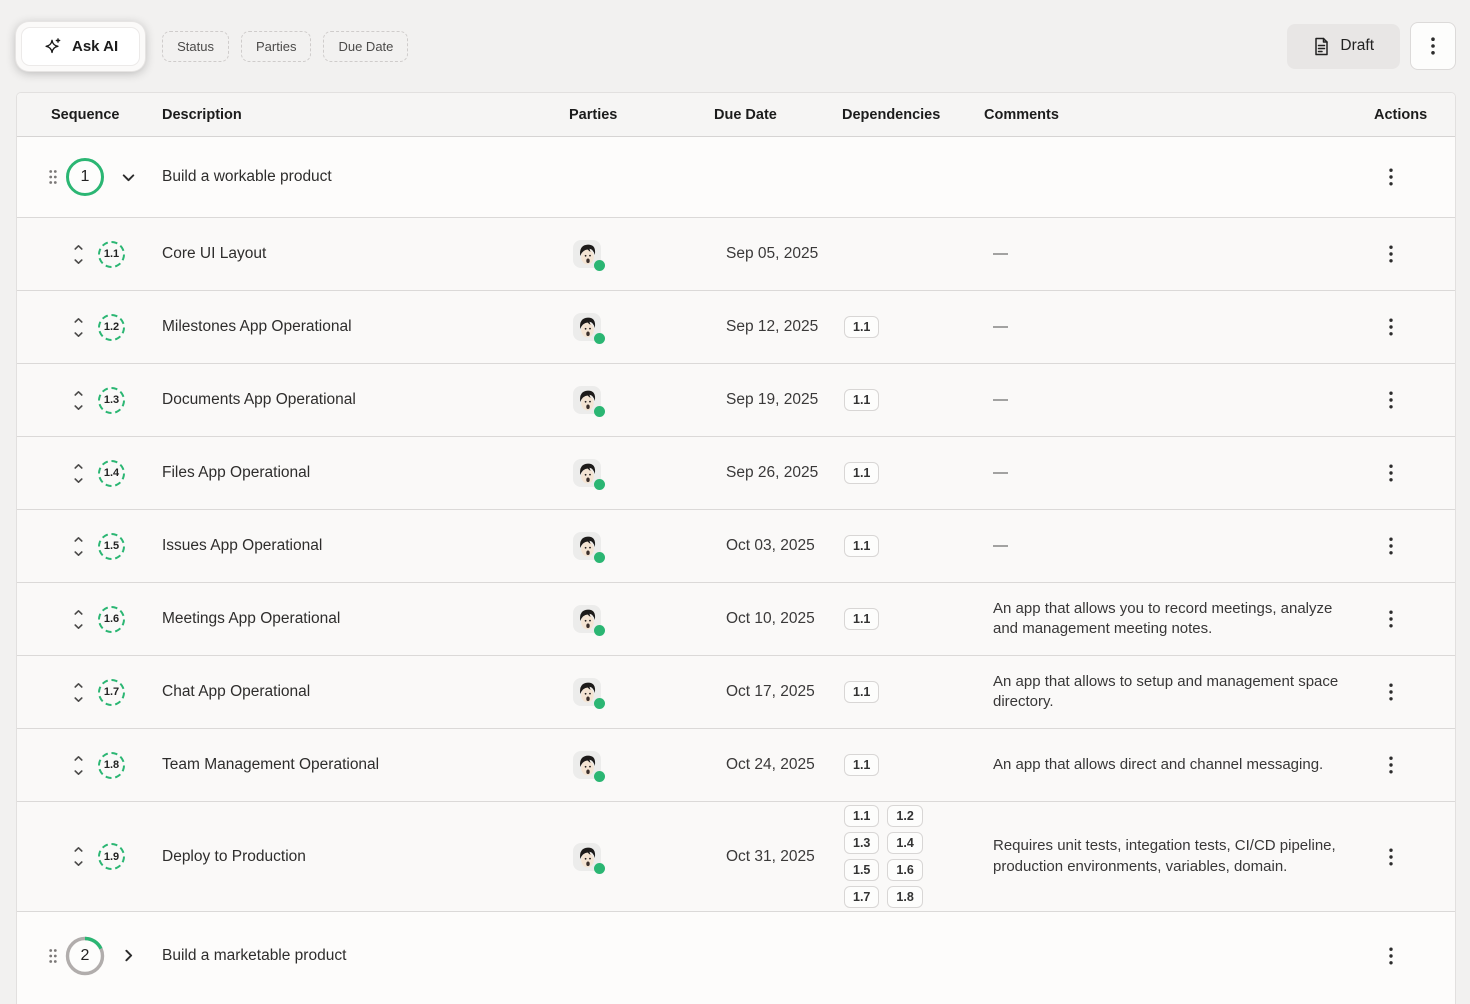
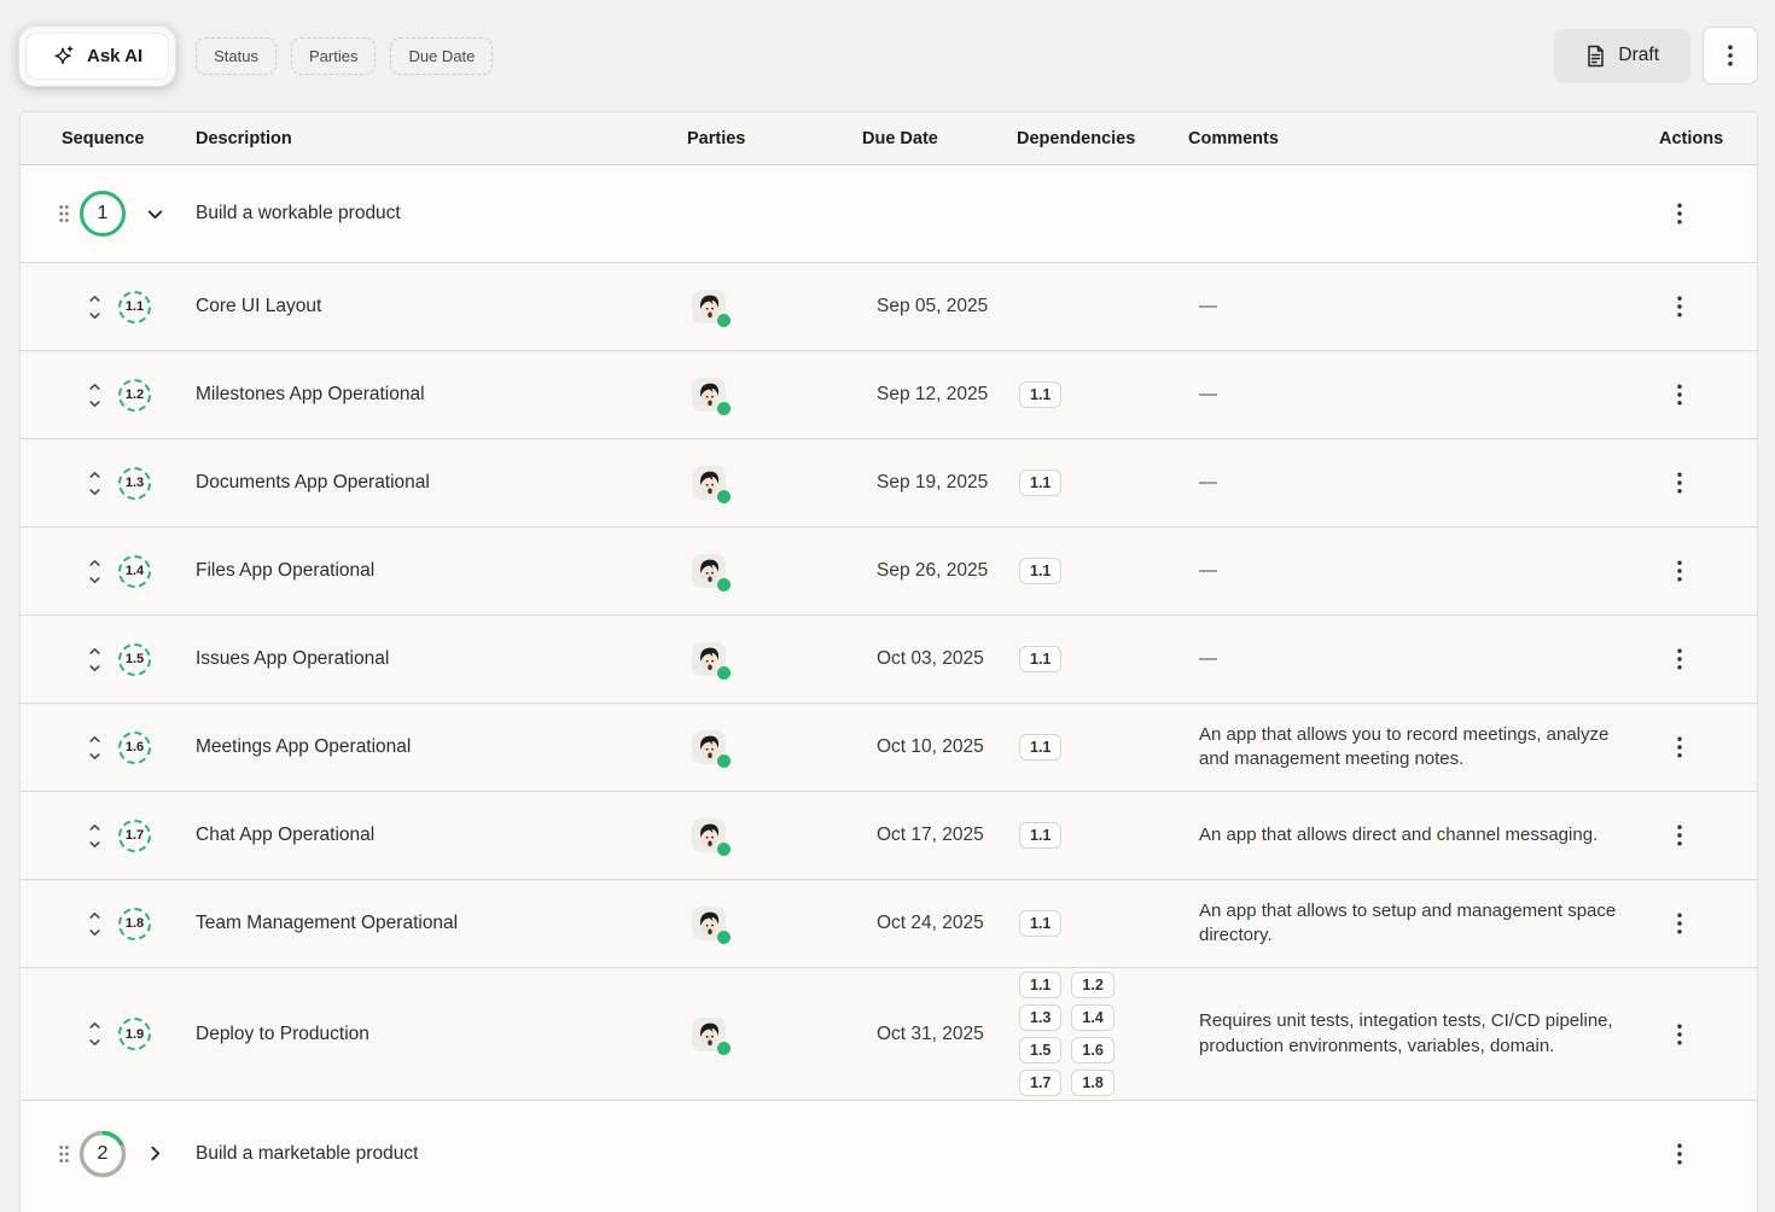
  Ask AI
  Status
  Parties
  Due Date
  Draft
  Sequence
  Description
  Parties
  Due Date
  Dependencies
  Comments
  Actions
  1
  Build a workable product
  1.1
  Core UI Layout
  Sep 05, 2025
  —
  1.2
  Milestones App Operational
  Sep 12, 2025
  1.1
  —
  1.3
  Documents App Operational
  Sep 19, 2025
  1.1
  —
  1.4
  Files App Operational
  Sep 26, 2025
  1.1
  —
  1.5
  Issues App Operational
  Oct 03, 2025
  1.1
  —
  1.6
  Meetings App Operational
  Oct 10, 2025
  1.1
  An app that allows you to record meetings, analyze and management meeting notes.
  1.7
  Chat App Operational
  Oct 17, 2025
  1.1
- An app that allows to setup and management space directory.
+ An app that allows direct and channel messaging.
  1.8
  Team Management Operational
  Oct 24, 2025
  1.1
- An app that allows direct and channel messaging.
+ An app that allows to setup and management space directory.
  1.9
  Deploy to Production
  Oct 31, 2025
  1.1
  1.2
  1.3
  1.4
  1.5
  1.6
  1.7
  1.8
  Requires unit tests, integation tests, CI/CD pipeline, production environments, variables, domain.
  2
  Build a marketable product
